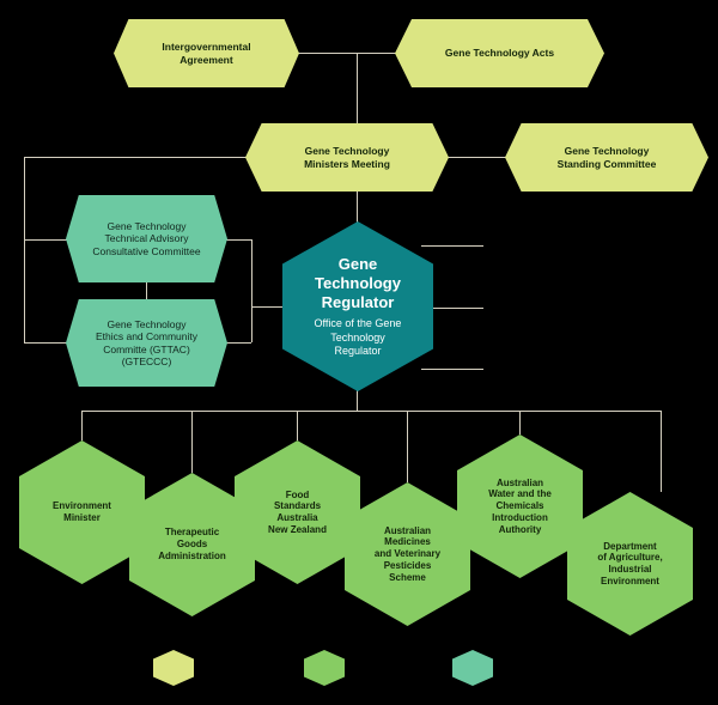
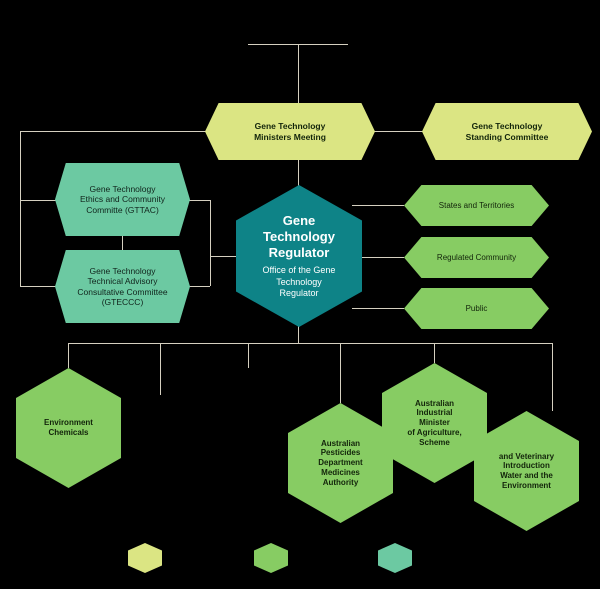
- Intergovernmental
- Agreement
- Gene Technology Acts
  Gene Technology
  Ministers Meeting
  Gene Technology
  Standing Committee
  Gene Technology
- Technical Advisory
+ Ethics and Community
- Consultative Committee
+ Committe (GTTAC)
  Gene Technology
- Ethics and Community
+ Technical Advisory
- Committe (GTTAC)
+ Consultative Committee
  (GTECCC)
  Gene
  Technology
  Regulator
  Office of the Gene
  Technology
  Regulator
+ States and Territories
+ Regulated Community
+ Public
  Environment
- Minister
+ Chemicals
- Therapeutic
- Goods
- Administration
- Food
- Standards
- Australia
- New Zealand
  Australian
- Medicines
+ Pesticides
- and Veterinary
+ Department
- Pesticides
+ Medicines
- Scheme
+ Authority
  Australian
- Water and the
+ Industrial
- Chemicals
+ Minister
- Introduction
+ of Agriculture,
- Authority
+ Scheme
- Department
+ and Veterinary
- of Agriculture,
+ Introduction
- Industrial
+ Water and the
  Environment
